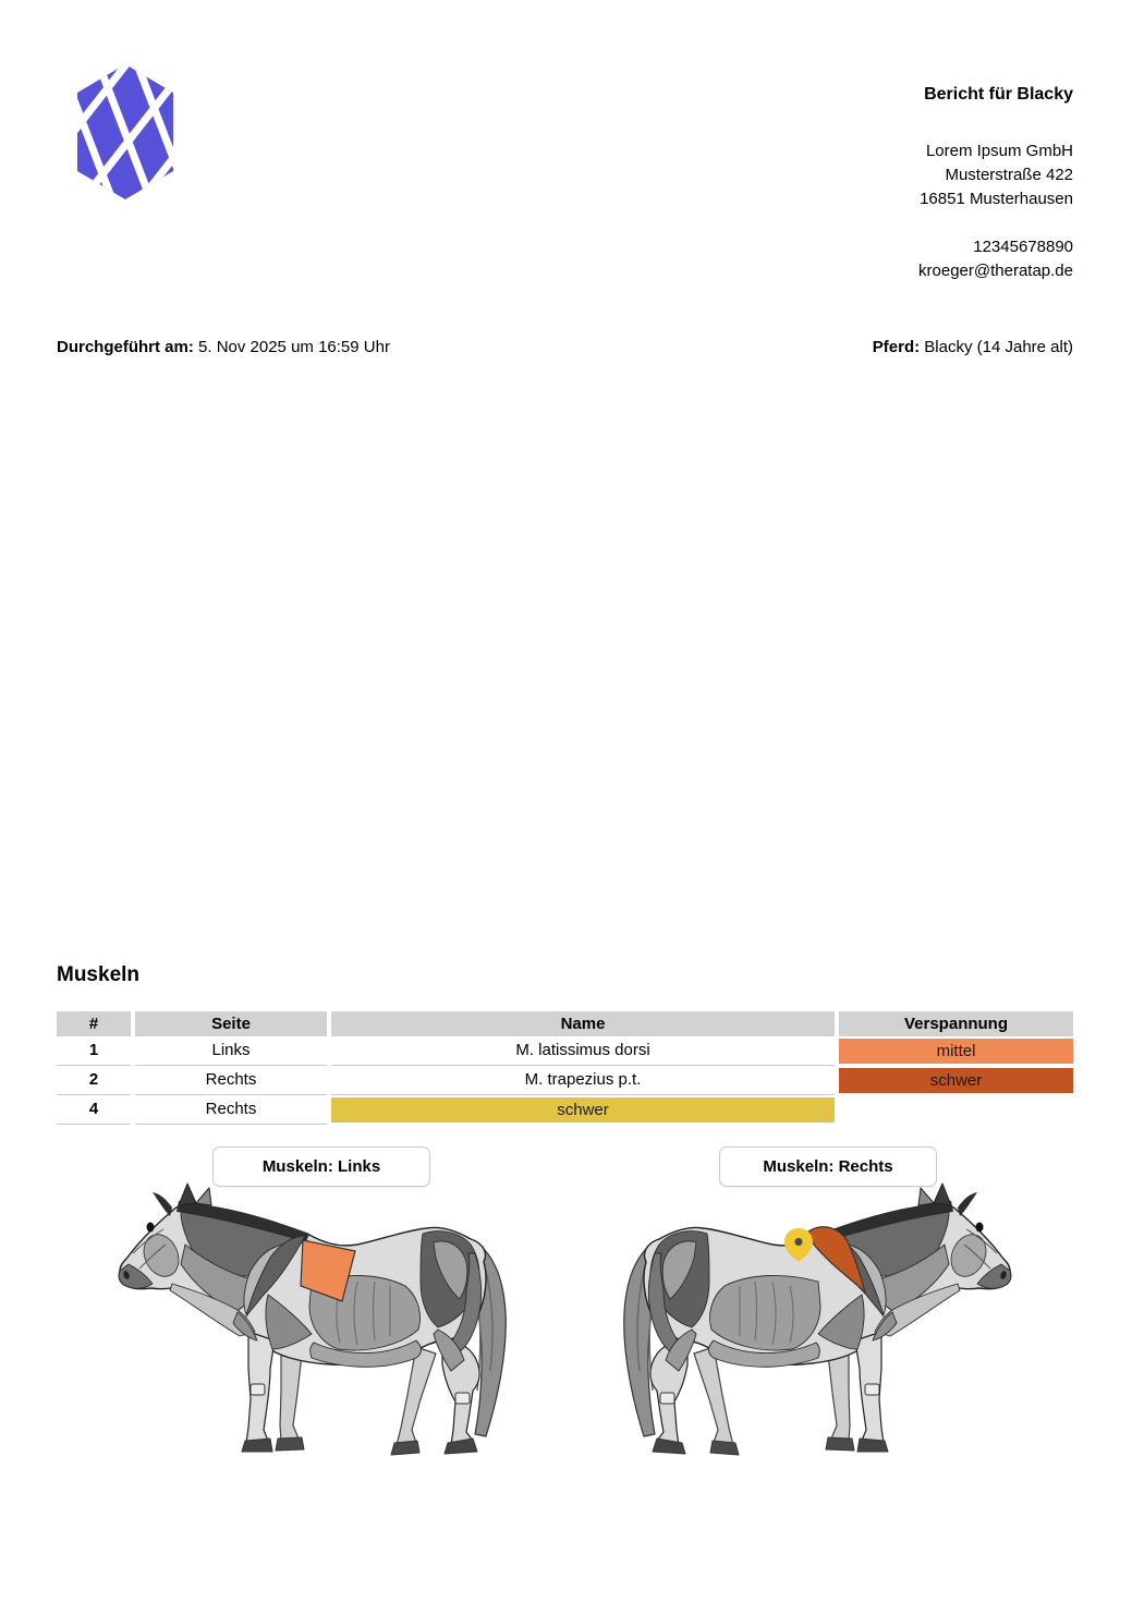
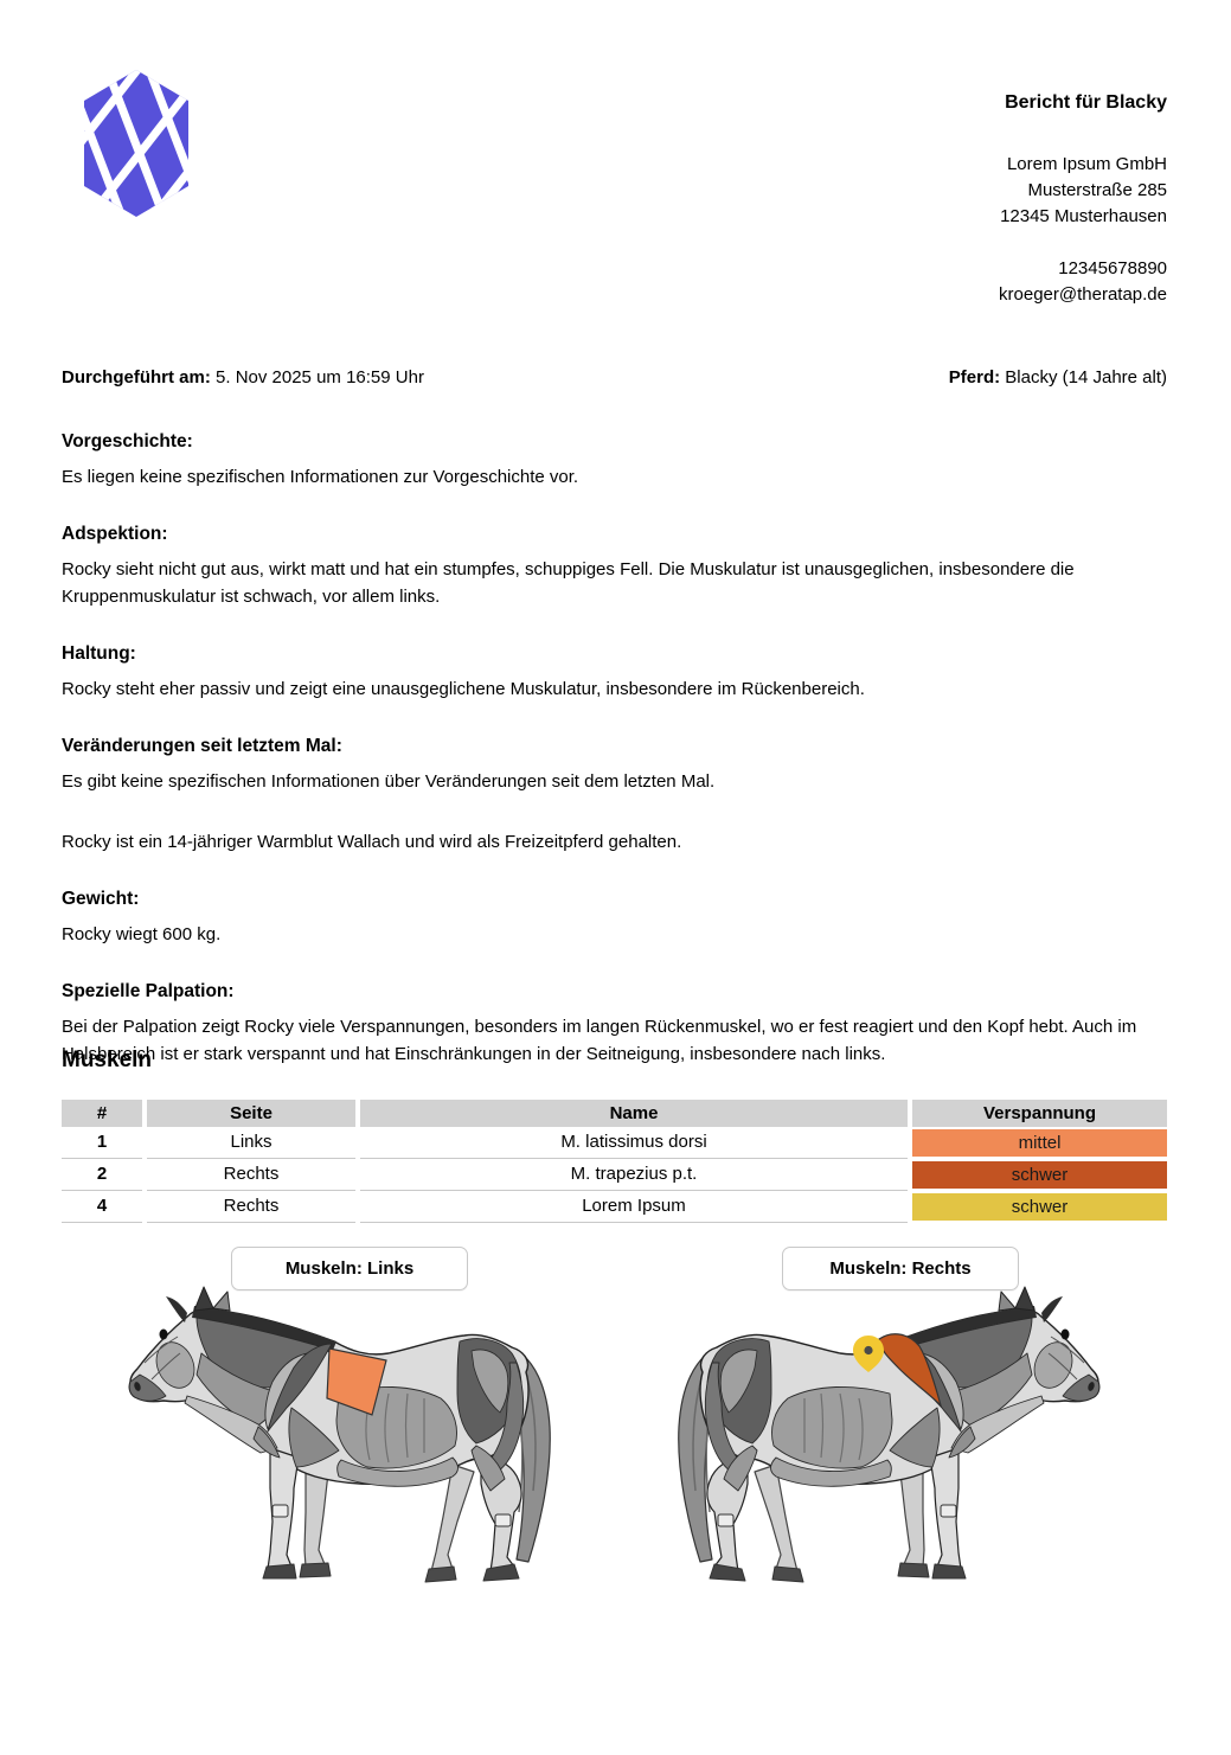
  Bericht für Blacky
  Lorem Ipsum GmbH
- Musterstraße 422
+ Musterstraße 285
- 16851 Musterhausen
+ 12345 Musterhausen
  12345678890
  kroeger@theratap.de
  Durchgeführt am: 5. Nov 2025 um 16:59 Uhr
  Pferd: Blacky (14 Jahre alt)
+ Vorgeschichte:
+ Es liegen keine spezifischen Informationen zur Vorgeschichte vor.
+ Adspektion:
+ Rocky sieht nicht gut aus, wirkt matt und hat ein stumpfes, schuppiges Fell. Die Muskulatur ist unausgeglichen, insbesondere die Kruppenmuskulatur ist schwach, vor allem links.
+ Haltung:
+ Rocky steht eher passiv und zeigt eine unausgeglichene Muskulatur, insbesondere im Rückenbereich.
+ Veränderungen seit letztem Mal:
+ Es gibt keine spezifischen Informationen über Veränderungen seit dem letzten Mal.
+ Rocky ist ein 14-jähriger Warmblut Wallach und wird als Freizeitpferd gehalten.
+ Gewicht:
+ Rocky wiegt 600 kg.
+ Spezielle Palpation:
+ Bei der Palpation zeigt Rocky viele Verspannungen, besonders im langen Rückenmuskel, wo er fest reagiert und den Kopf hebt. Auch im Halsbereich ist er stark verspannt und hat Einschränkungen in der Seitneigung, insbesondere nach links.
  Muskeln
  #
  Seite
  Name
  Verspannung
  1
  Links
  M. latissimus dorsi
  mittel
  2
  Rechts
  M. trapezius p.t.
  schwer
  4
  Rechts
+ Lorem Ipsum
  schwer
  Muskeln: Links
  Muskeln: Rechts
